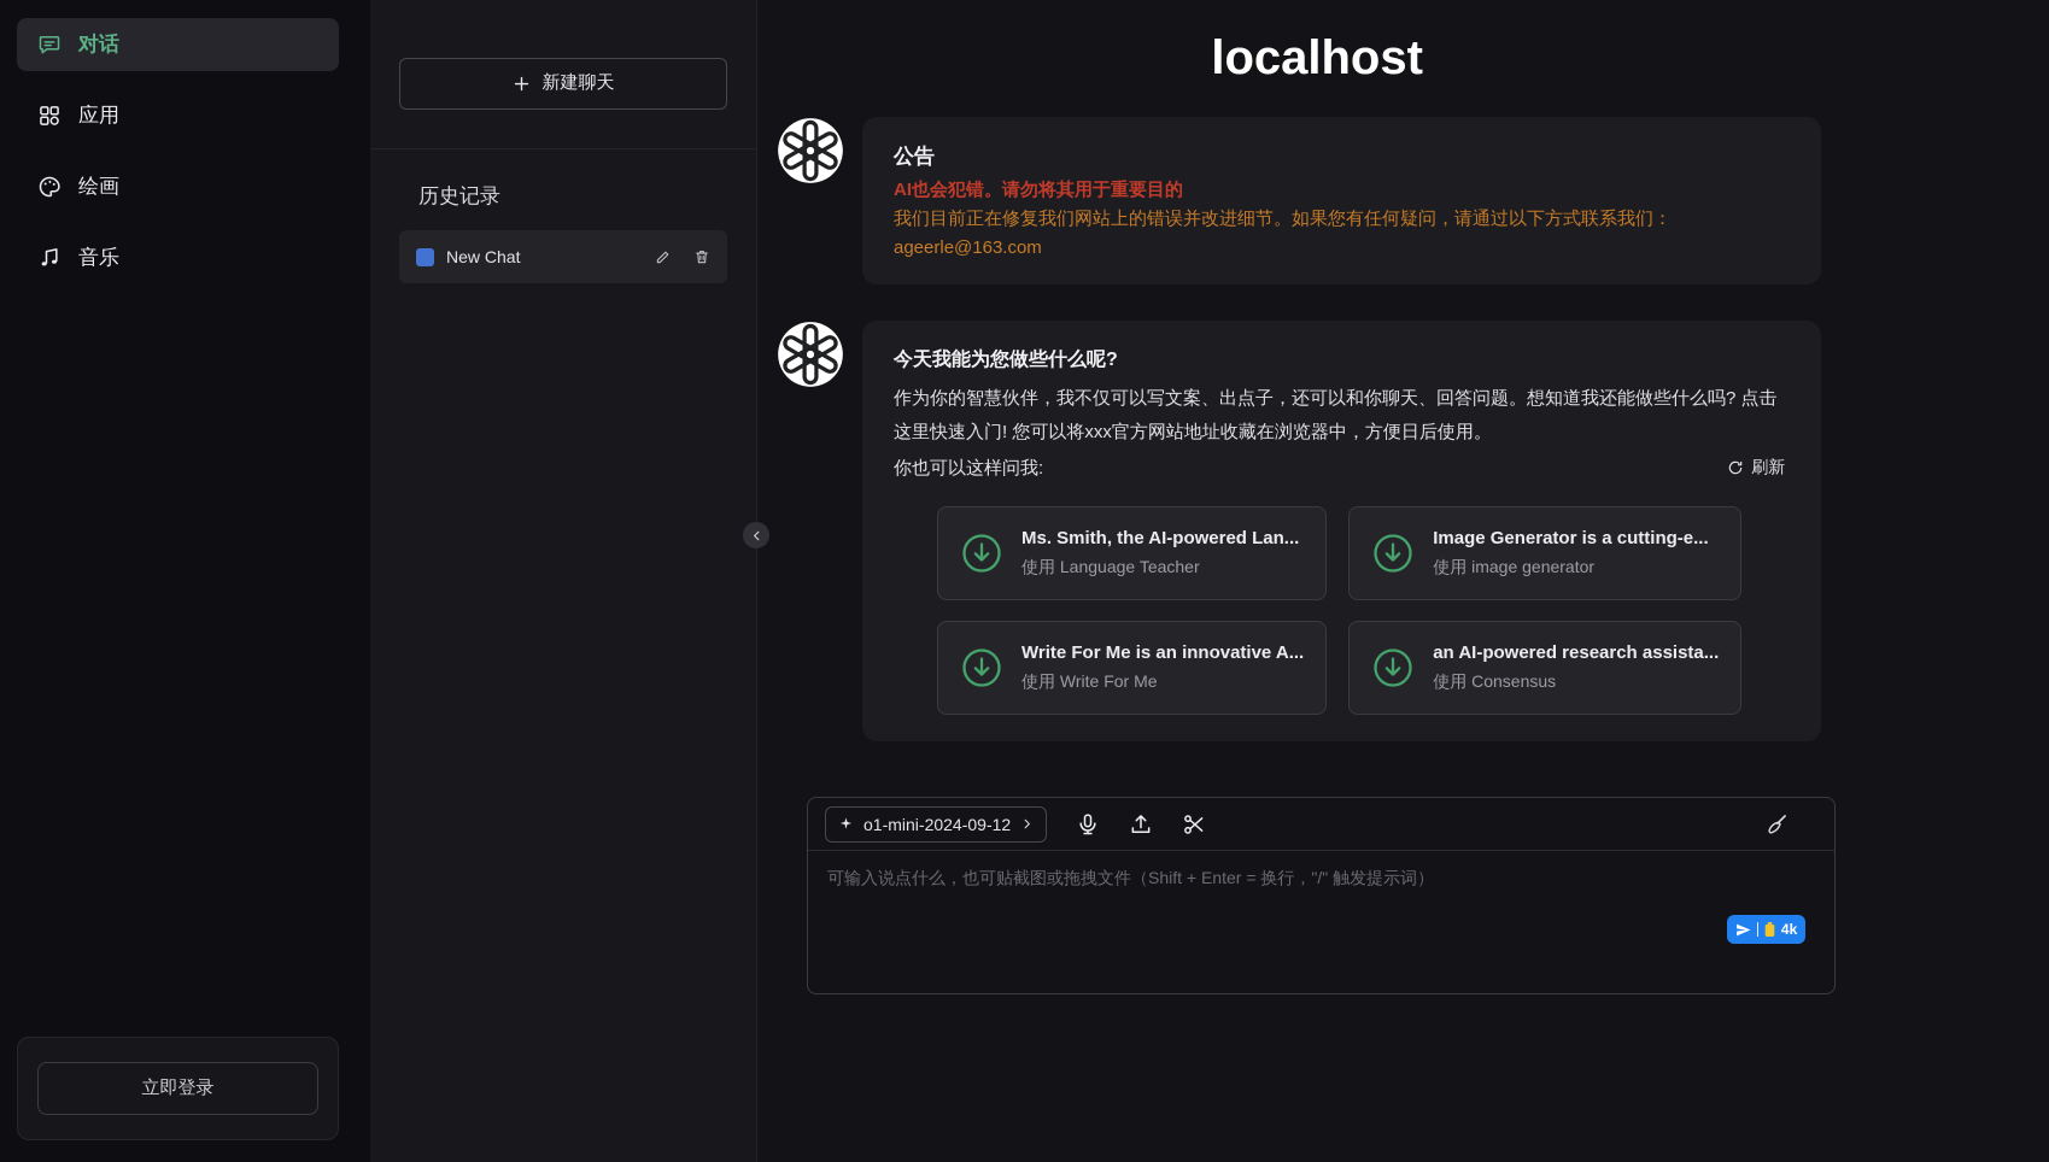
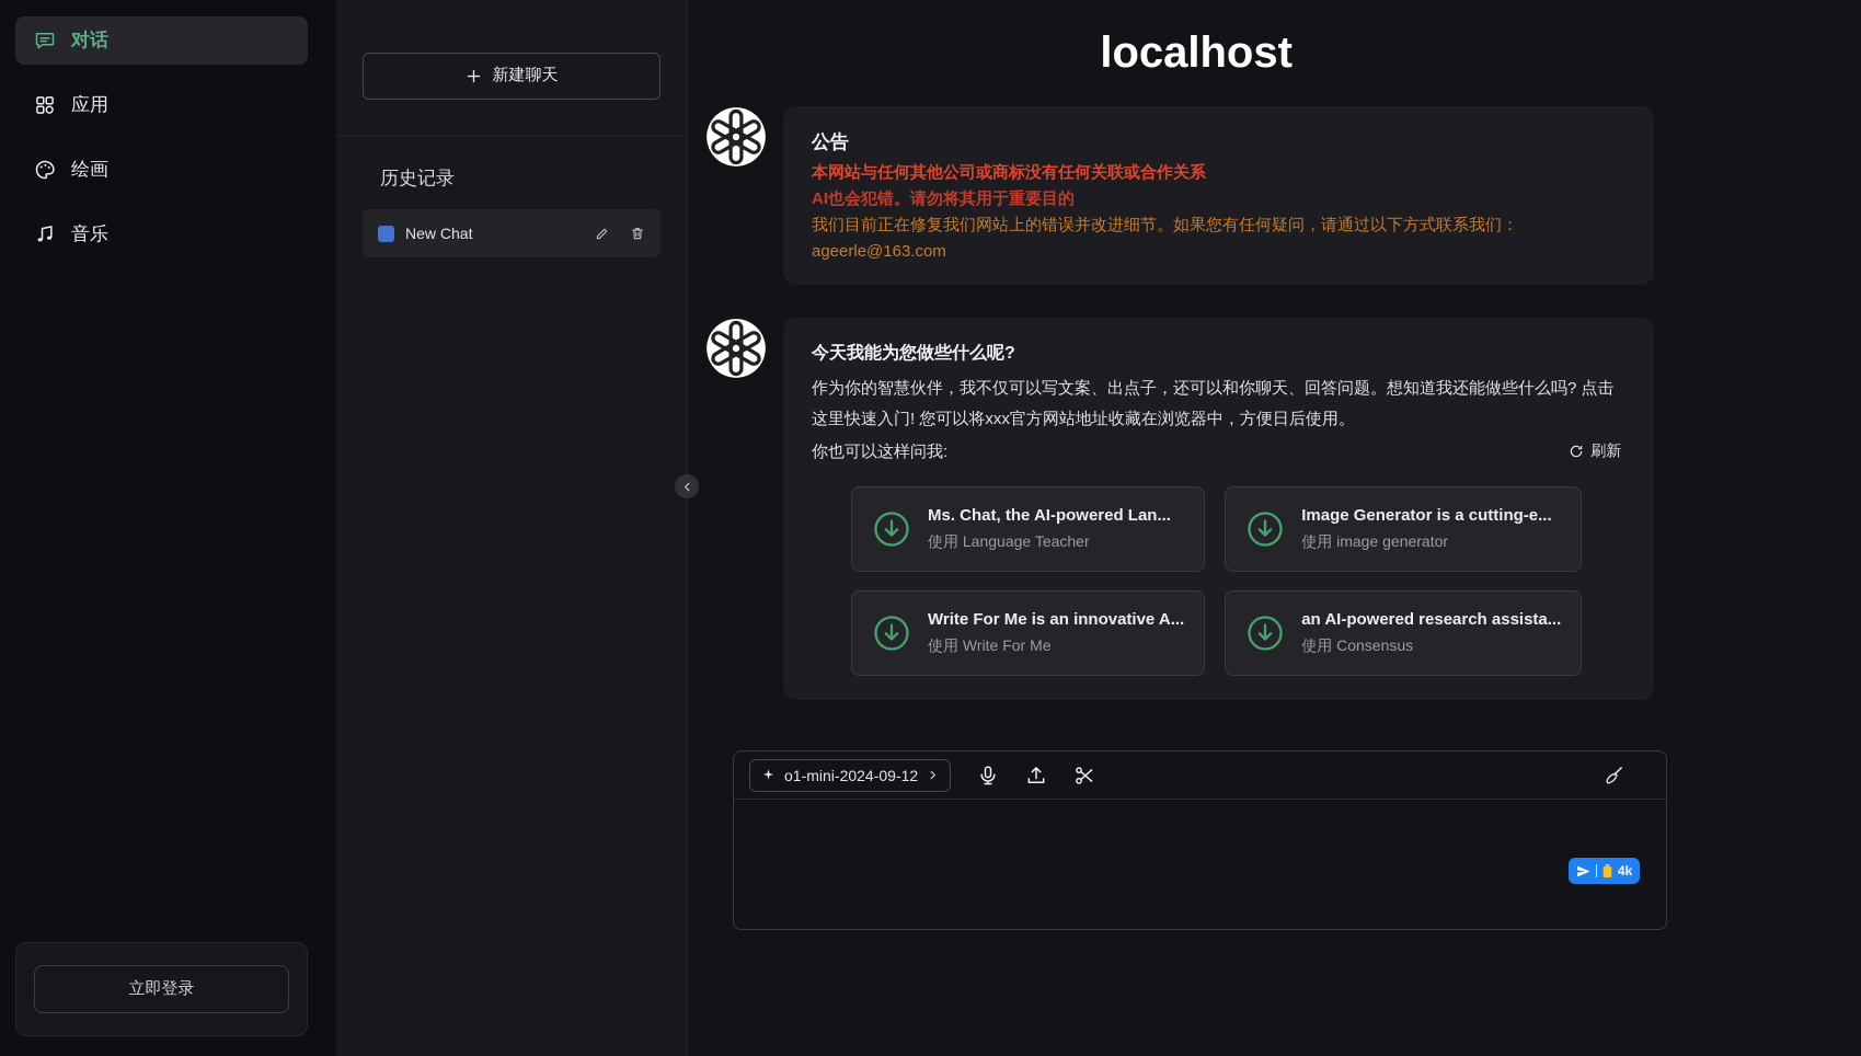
  对话
  应用
  绘画
  音乐
  立即登录
  新建聊天
  历史记录
  New Chat
  localhost
  公告
+ 本网站与任何其他公司或商标没有任何关联或合作关系
  AI也会犯错。请勿将其用于重要目的
  我们目前正在修复我们网站上的错误并改进细节。如果您有任何疑问，请通过以下方式联系我们：
  ageerle@163.com
  今天我能为您做些什么呢?
  作为你的智慧伙伴，我不仅可以写文案、出点子，还可以和你聊天、回答问题。想知道我还能做些什么吗? 点击这里快速入门! 您可以将xxx官方网站地址收藏在浏览器中，方便日后使用。
  你也可以这样问我:
  刷新
- Ms. Smith, the AI-powered Lan...
+ Ms. Chat, the AI-powered Lan...
  使用 Language Teacher
  Image Generator is a cutting-e...
  使用 image generator
  Write For Me is an innovative A...
  使用 Write For Me
  an AI-powered research assista...
  使用 Consensus
  o1-mini-2024-09-12
- 可输入说点什么，也可贴截图或拖拽文件（Shift + Enter = 换行，"/" 触发提示词）
  4k
